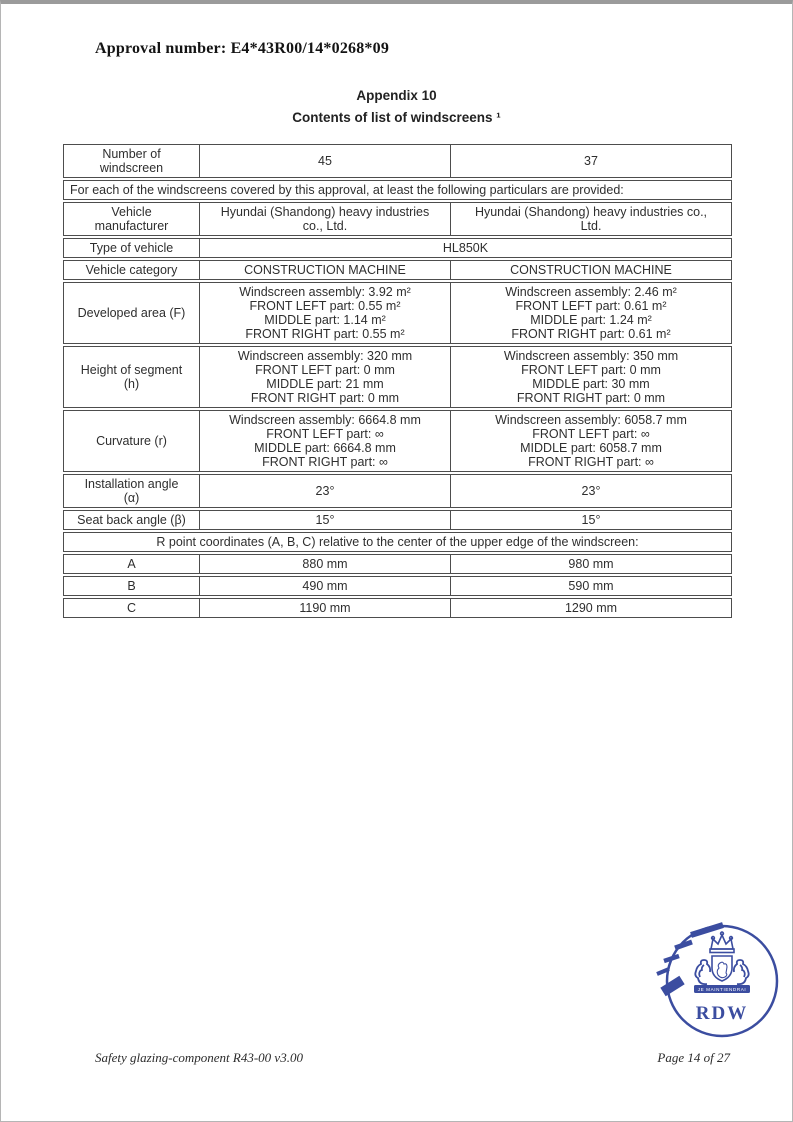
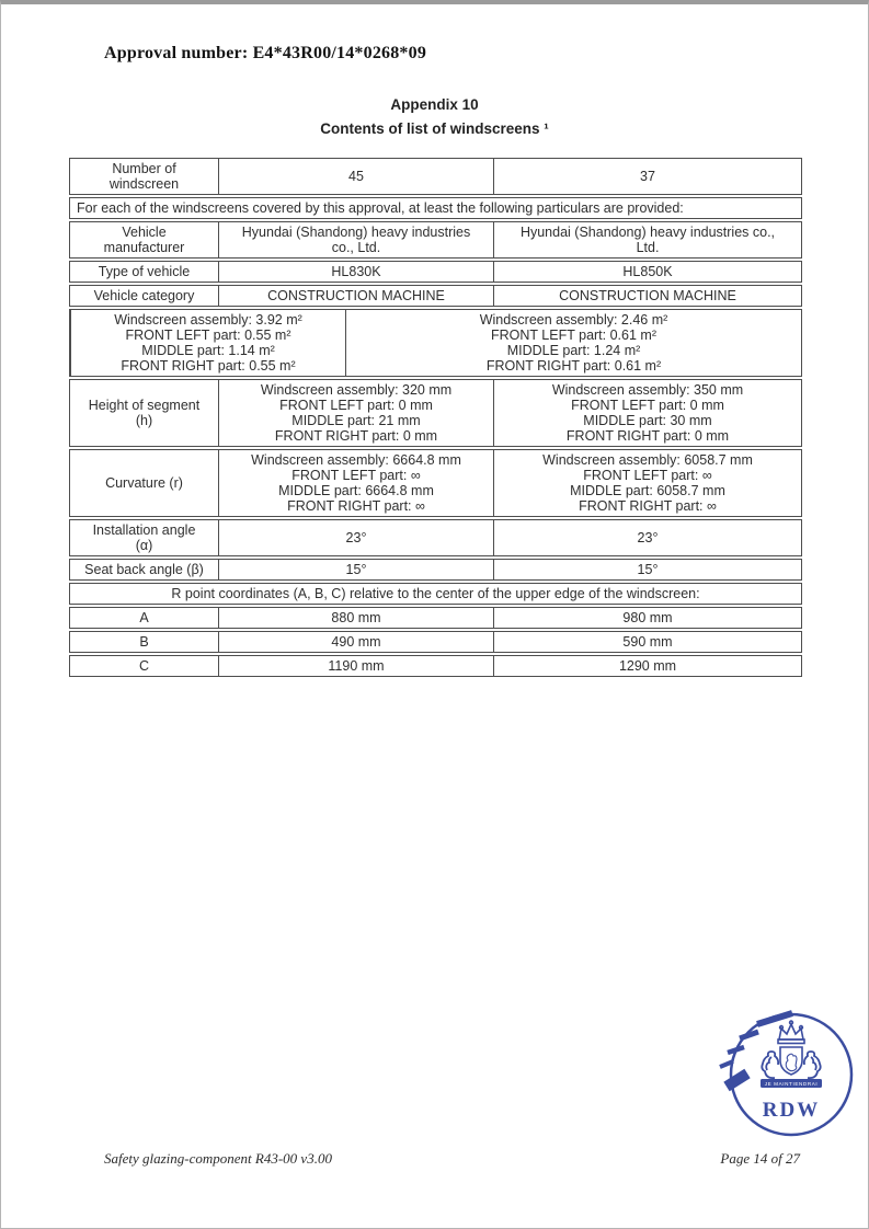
  Approval number: E4*43R00/14*0268*09
  Appendix 10
  Contents of list of windscreens ¹
  Number of
  windscreen
  45
  37
  For each of the windscreens covered by this approval, at least the following particulars are provided:
  Vehicle
  manufacturer
  Hyundai (Shandong) heavy industries
  co., Ltd.
  Hyundai (Shandong) heavy industries co.,
  Ltd.
  Type of vehicle
+ HL830K
  HL850K
  Vehicle category
  CONSTRUCTION MACHINE
  CONSTRUCTION MACHINE
- Developed area (F)
  Windscreen assembly: 3.92 m²
  FRONT LEFT part: 0.55 m²
  MIDDLE part: 1.14 m²
  FRONT RIGHT part: 0.55 m²
  Windscreen assembly: 2.46 m²
  FRONT LEFT part: 0.61 m²
  MIDDLE part: 1.24 m²
  FRONT RIGHT part: 0.61 m²
  Height of segment
  (h)
  Windscreen assembly: 320 mm
  FRONT LEFT part: 0 mm
  MIDDLE part: 21 mm
  FRONT RIGHT part: 0 mm
  Windscreen assembly: 350 mm
  FRONT LEFT part: 0 mm
  MIDDLE part: 30 mm
  FRONT RIGHT part: 0 mm
  Curvature (r)
  Windscreen assembly: 6664.8 mm
  FRONT LEFT part: ∞
  MIDDLE part: 6664.8 mm
  FRONT RIGHT part: ∞
  Windscreen assembly: 6058.7 mm
  FRONT LEFT part: ∞
  MIDDLE part: 6058.7 mm
  FRONT RIGHT part: ∞
  Installation angle
  (α)
  23°
  23°
  Seat back angle (β)
  15°
  15°
  R point coordinates (A, B, C) relative to the center of the upper edge of the windscreen:
  A
  880 mm
  980 mm
  B
  490 mm
  590 mm
  C
  1190 mm
  1290 mm
  RDW
  Safety glazing-component R43-00 v3.00
  Page 14 of 27
